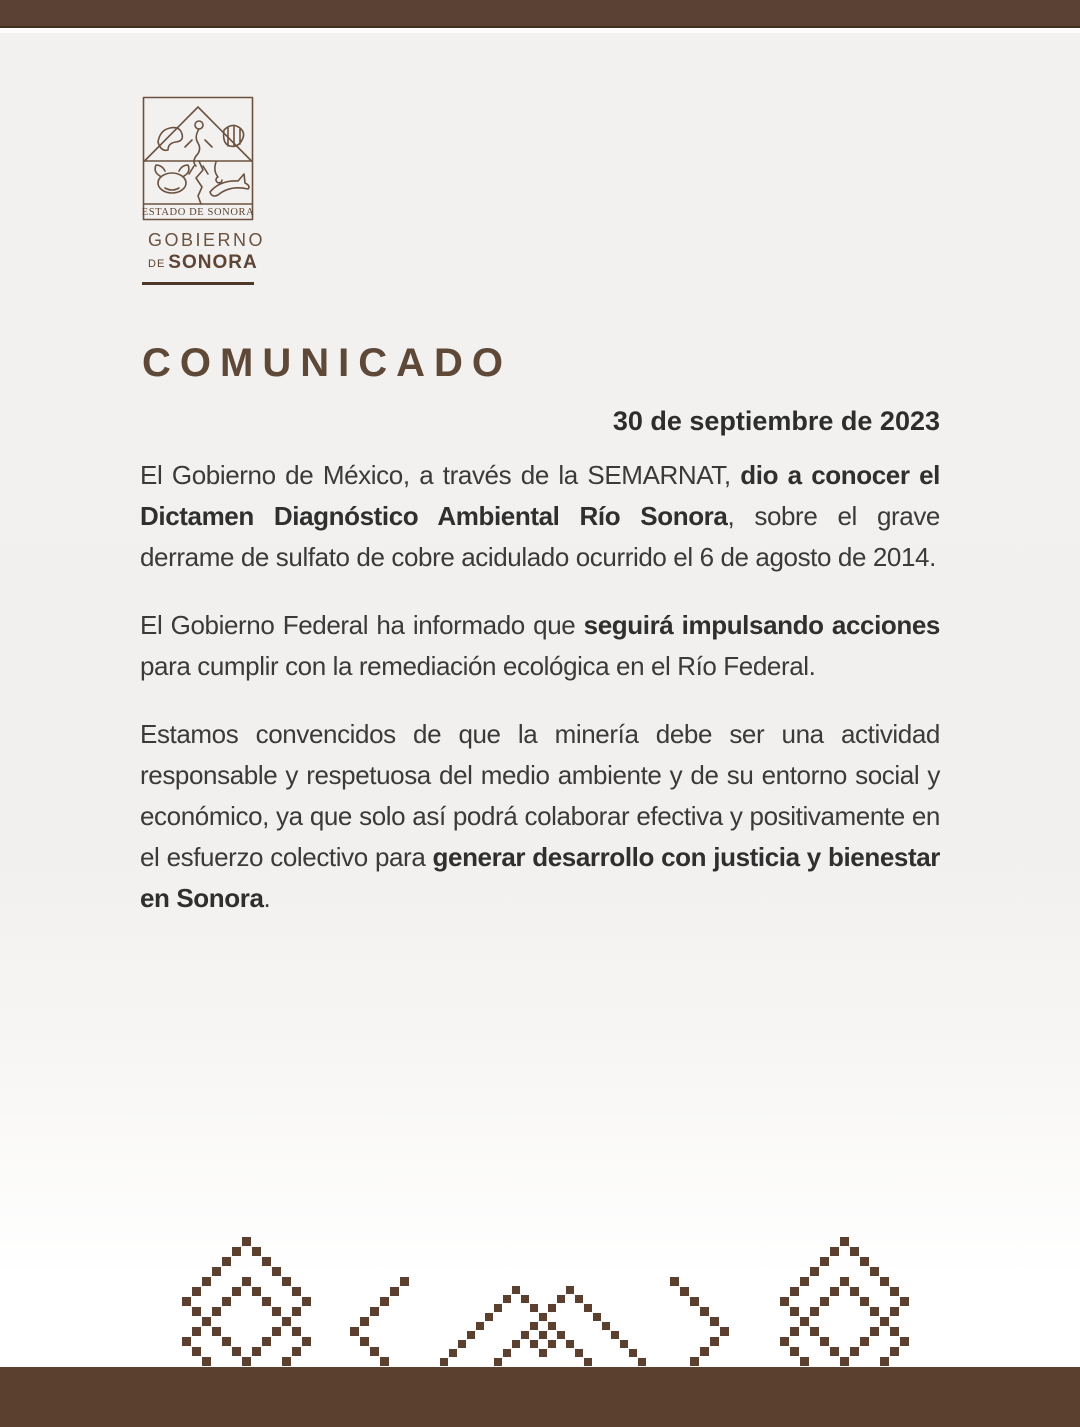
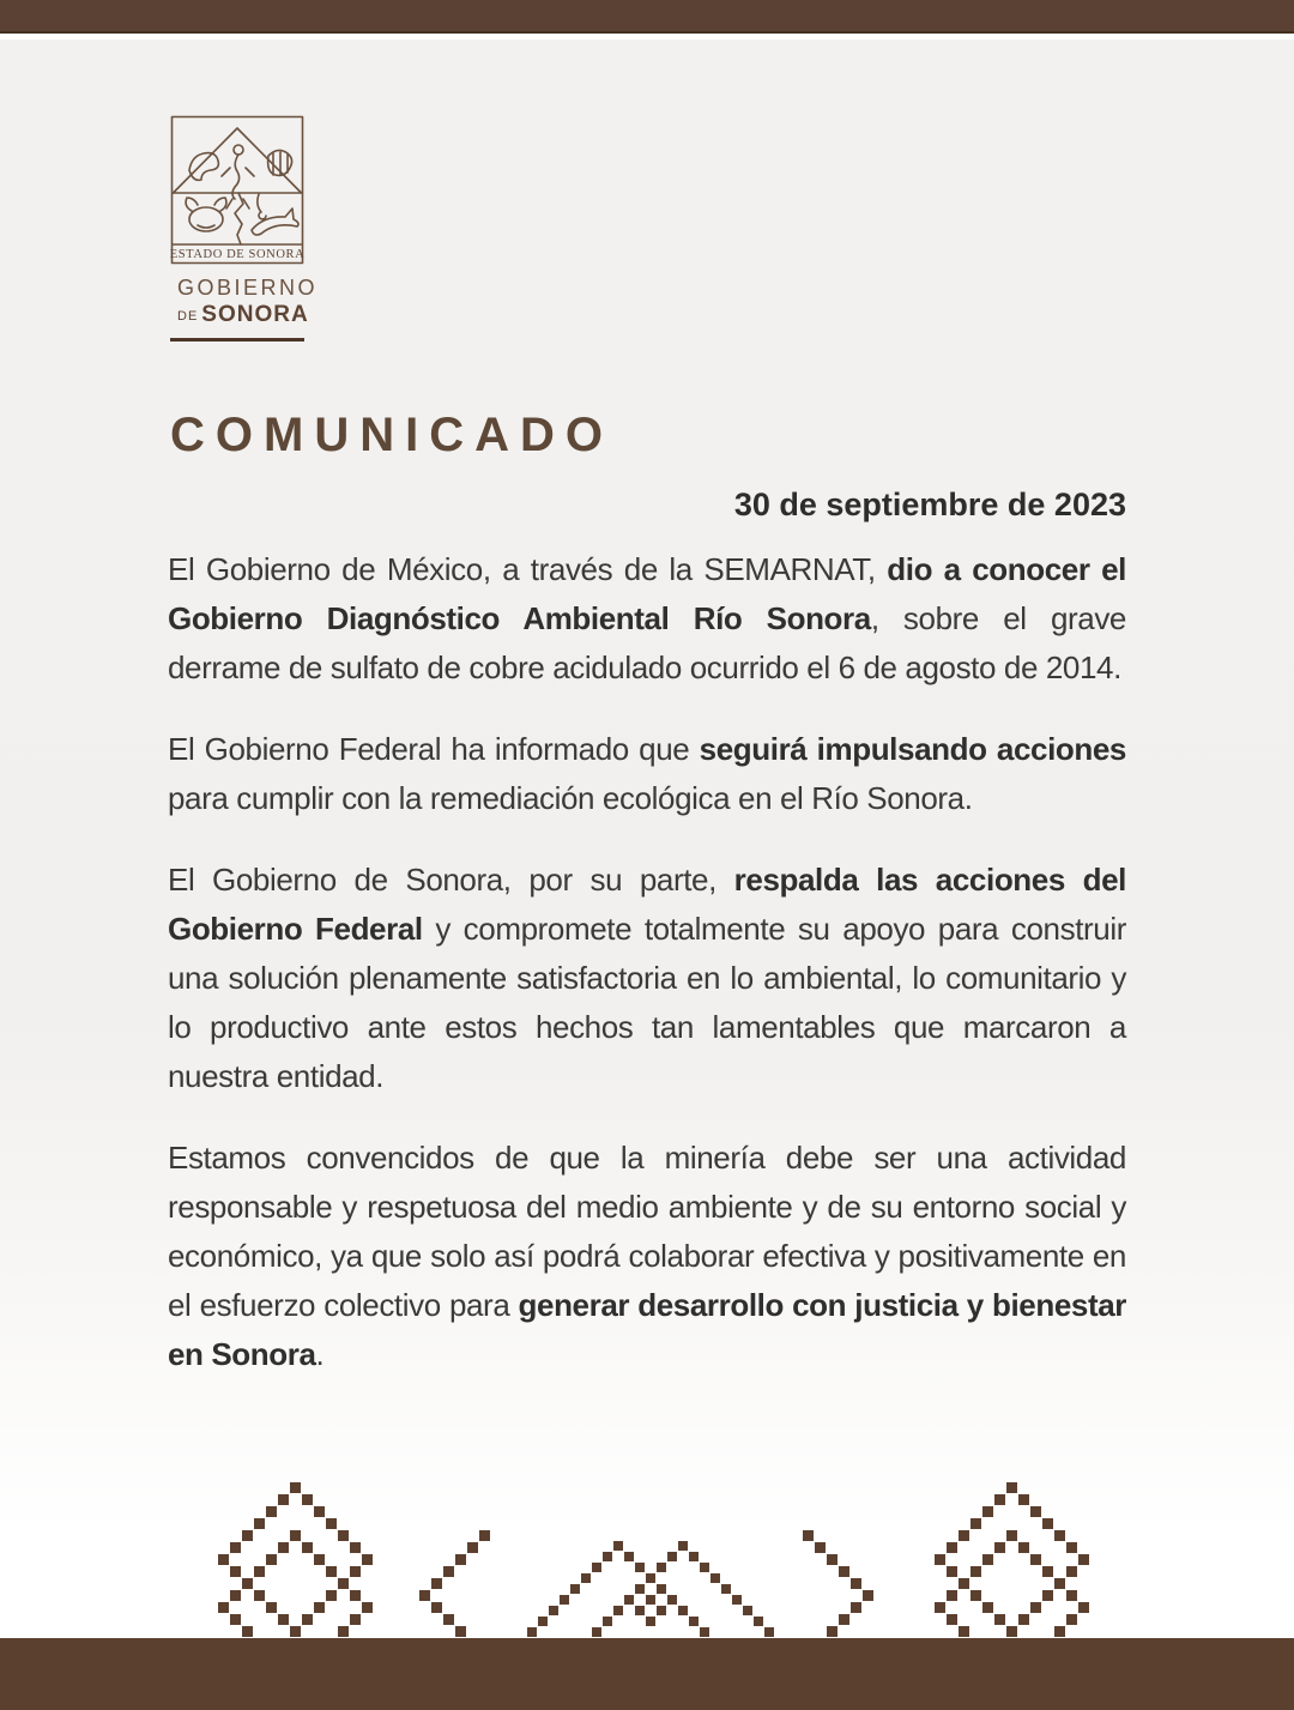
  ESTADO DE SONORA
  GOBIERNO
  DE SONORA
  COMUNICADO
  30 de septiembre de 2023
- El Gobierno de México, a través de la SEMARNAT, dio a conocer el Dictamen Diagnóstico Ambiental Río Sonora, sobre el grave derrame de sulfato de cobre acidulado ocurrido el 6 de agosto de 2014.
+ El Gobierno de México, a través de la SEMARNAT, dio a conocer el Gobierno Diagnóstico Ambiental Río Sonora, sobre el grave derrame de sulfato de cobre acidulado ocurrido el 6 de agosto de 2014.
- El Gobierno Federal ha informado que seguirá impulsando acciones para cumplir con la remediación ecológica en el Río Federal.
+ El Gobierno Federal ha informado que seguirá impulsando acciones para cumplir con la remediación ecológica en el Río Sonora.
+ El Gobierno de Sonora, por su parte, respalda las acciones del Gobierno Federal y compromete totalmente su apoyo para construir una solución plenamente satisfactoria en lo ambiental, lo comunitario y lo productivo ante estos hechos tan lamentables que marcaron a nuestra entidad.
  Estamos convencidos de que la minería debe ser una actividad responsable y respetuosa del medio ambiente y de su entorno social y económico, ya que solo así podrá colaborar efectiva y positivamente en el esfuerzo colectivo para generar desarrollo con justicia y bienestar en Sonora.
